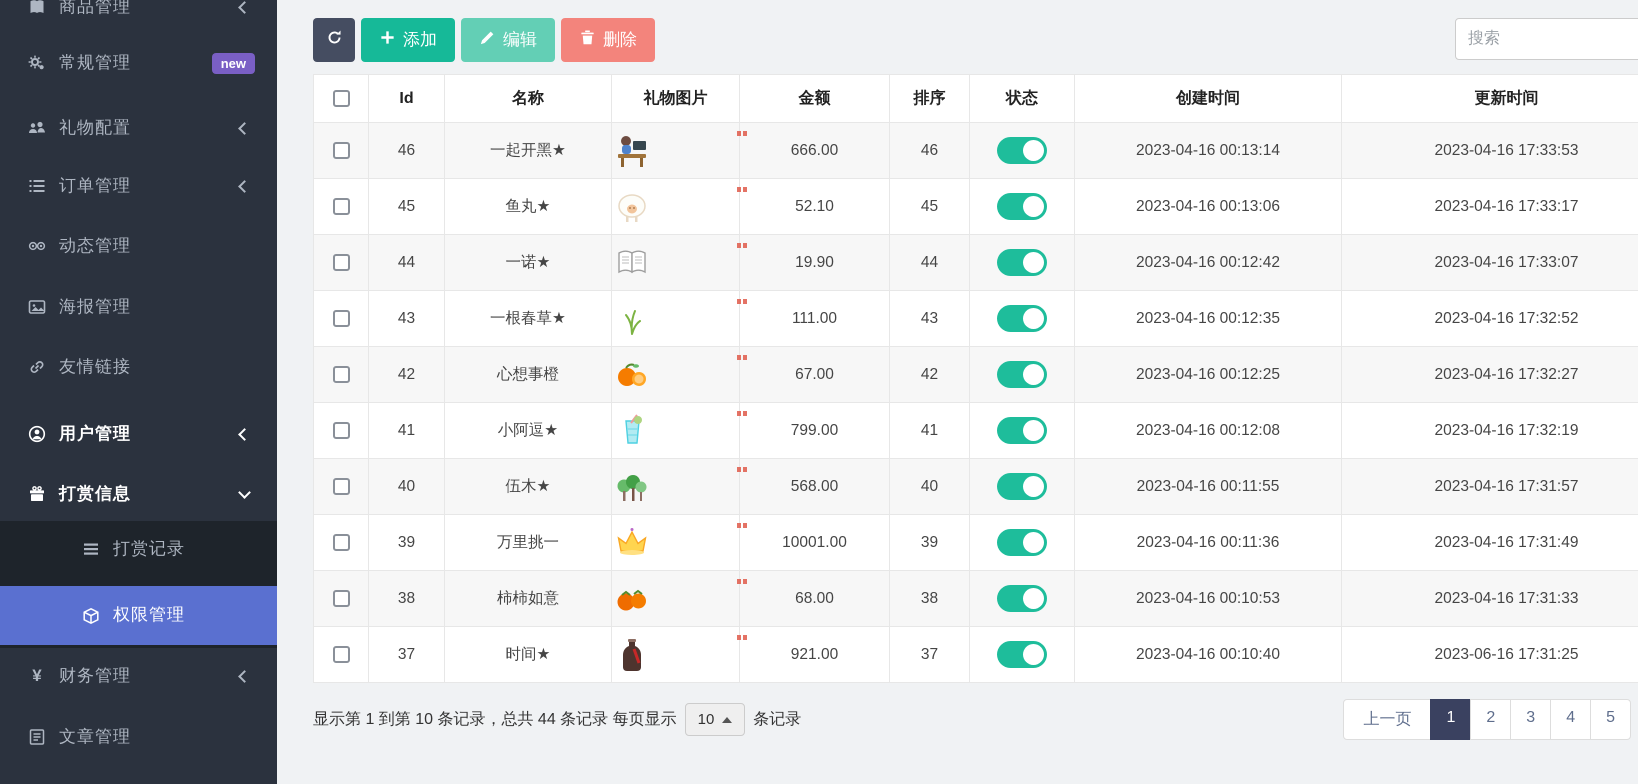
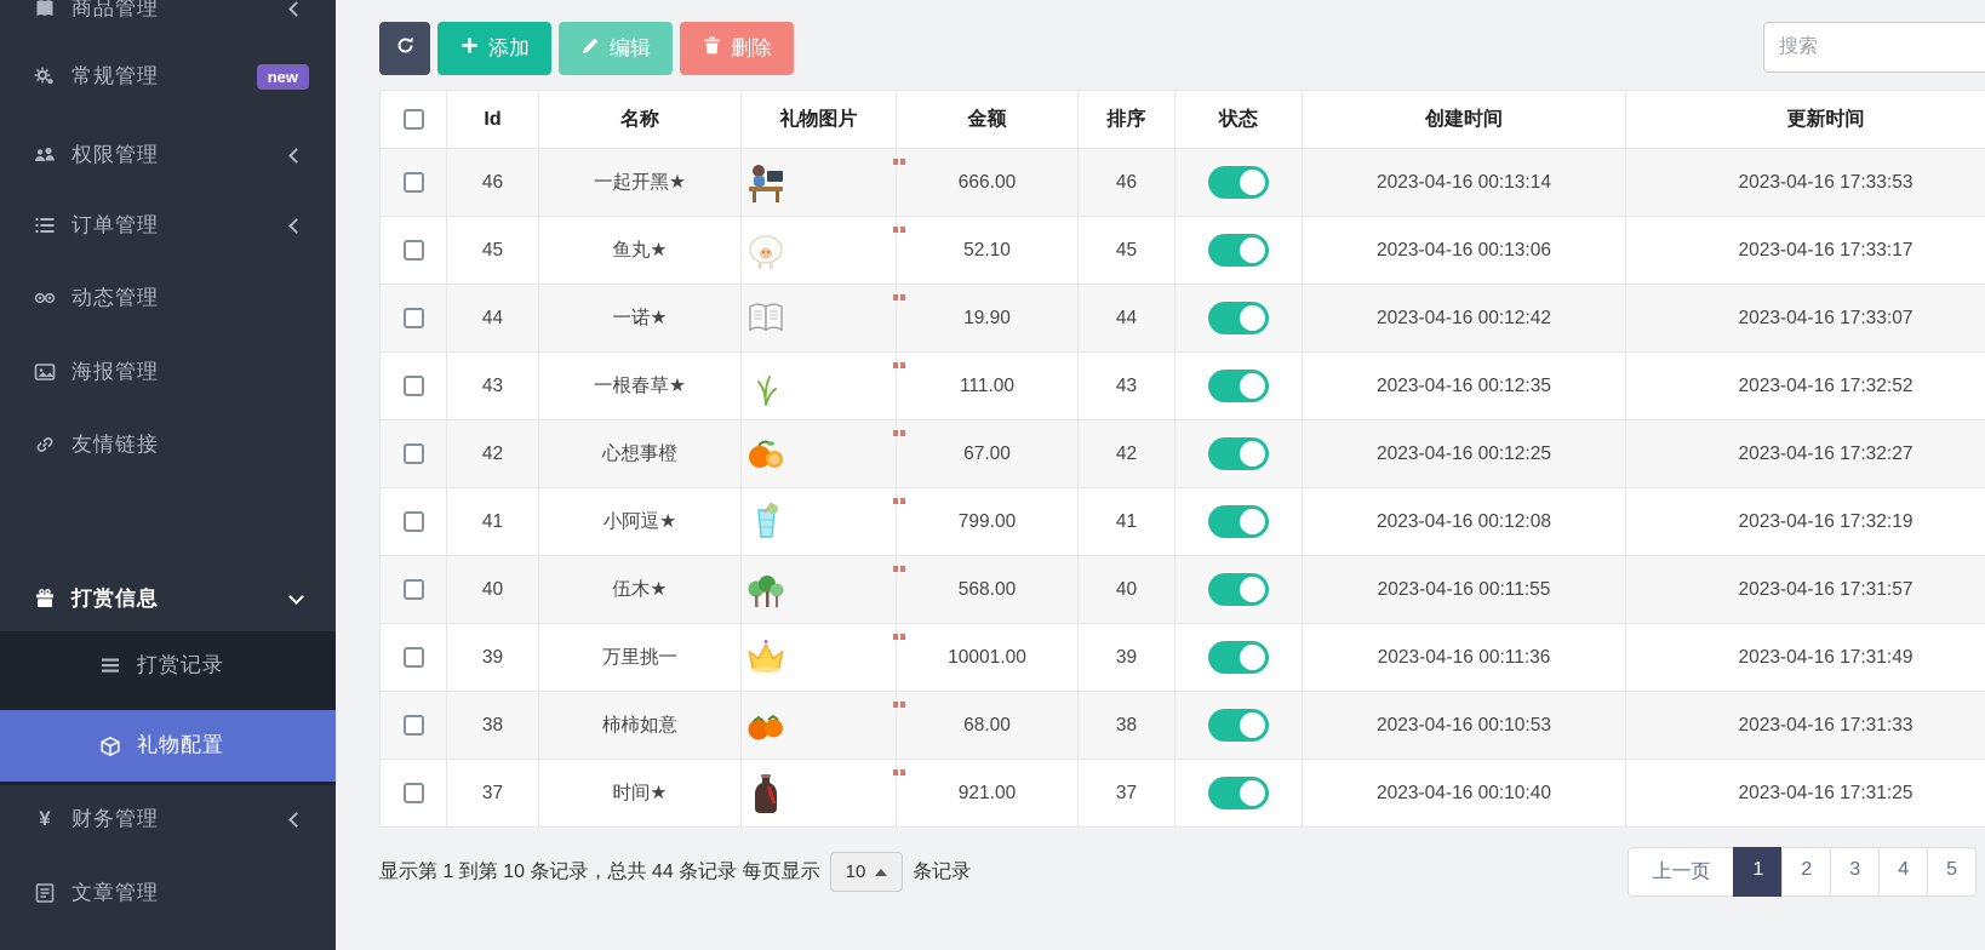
  商品管理
  常规管理
  new
- 礼物配置
+ 权限管理
  订单管理
  动态管理
  海报管理
  友情链接
- 用户管理
  打赏信息
  打赏记录
- 权限管理
+ 礼物配置
  ¥
  财务管理
  文章管理
  添加
  编辑
  删除
  搜索
  	Id	名称	礼物图片	金额	排序	状态	创建时间	更新时间
  	46	一起开黑★		666.00	46		2023-04-16 00:13:14	2023-04-16 17:33:53
  	45	鱼丸★		52.10	45		2023-04-16 00:13:06	2023-04-16 17:33:17
  	44	一诺★		19.90	44		2023-04-16 00:12:42	2023-04-16 17:33:07
  	43	一根春草★		111.00	43		2023-04-16 00:12:35	2023-04-16 17:32:52
  	42	心想事橙		67.00	42		2023-04-16 00:12:25	2023-04-16 17:32:27
  	41	小阿逗★		799.00	41		2023-04-16 00:12:08	2023-04-16 17:32:19
  	40	伍木★		568.00	40		2023-04-16 00:11:55	2023-04-16 17:31:57
  	39	万里挑一		10001.00	39		2023-04-16 00:11:36	2023-04-16 17:31:49
  	38	柿柿如意		68.00	38		2023-04-16 00:10:53	2023-04-16 17:31:33
- 	37	时间★		921.00	37		2023-04-16 00:10:40	2023-06-16 17:31:25
+ 	37	时间★		921.00	37		2023-04-16 00:10:40	2023-04-16 17:31:25
  显示第 1 到第 10 条记录，总共 44 条记录 每页显示
  10
  条记录
  上一页
  1
  2
  3
  4
  5
